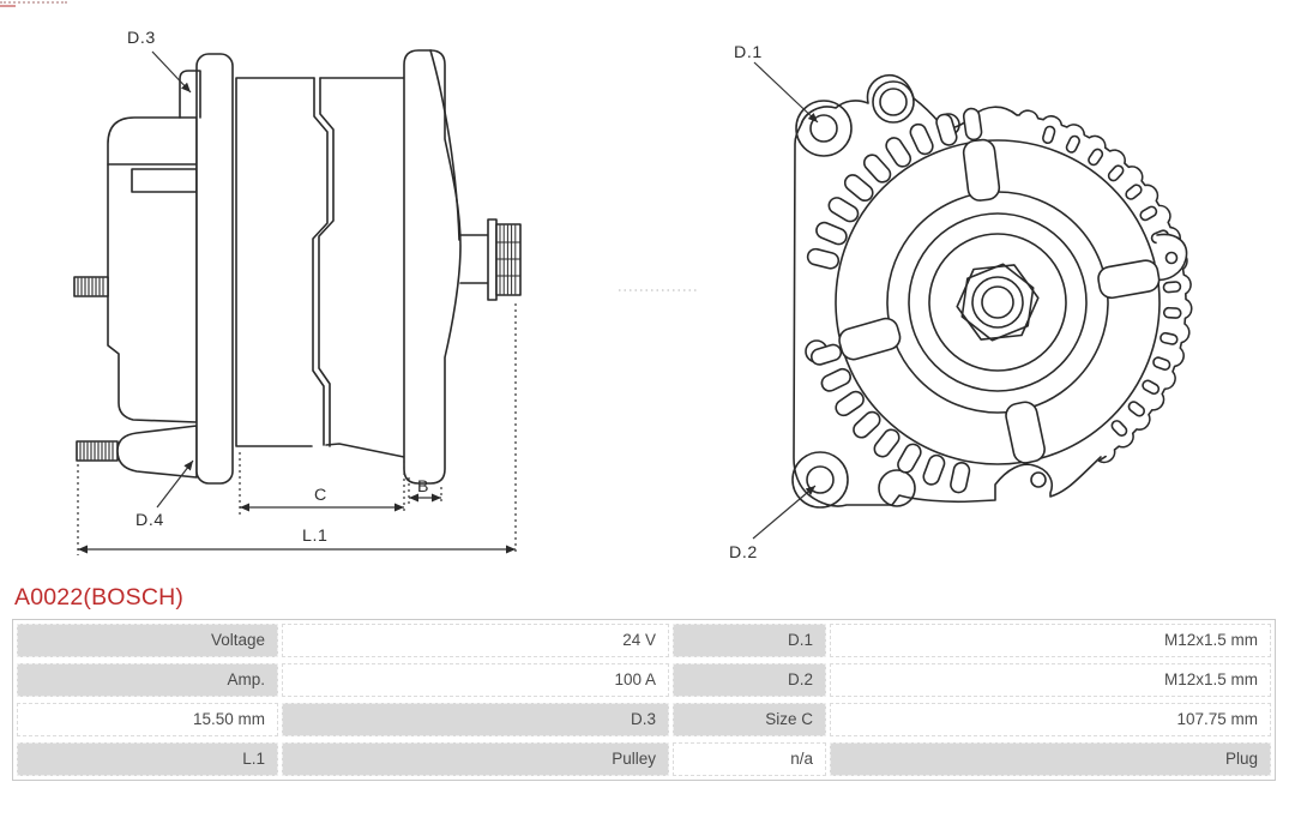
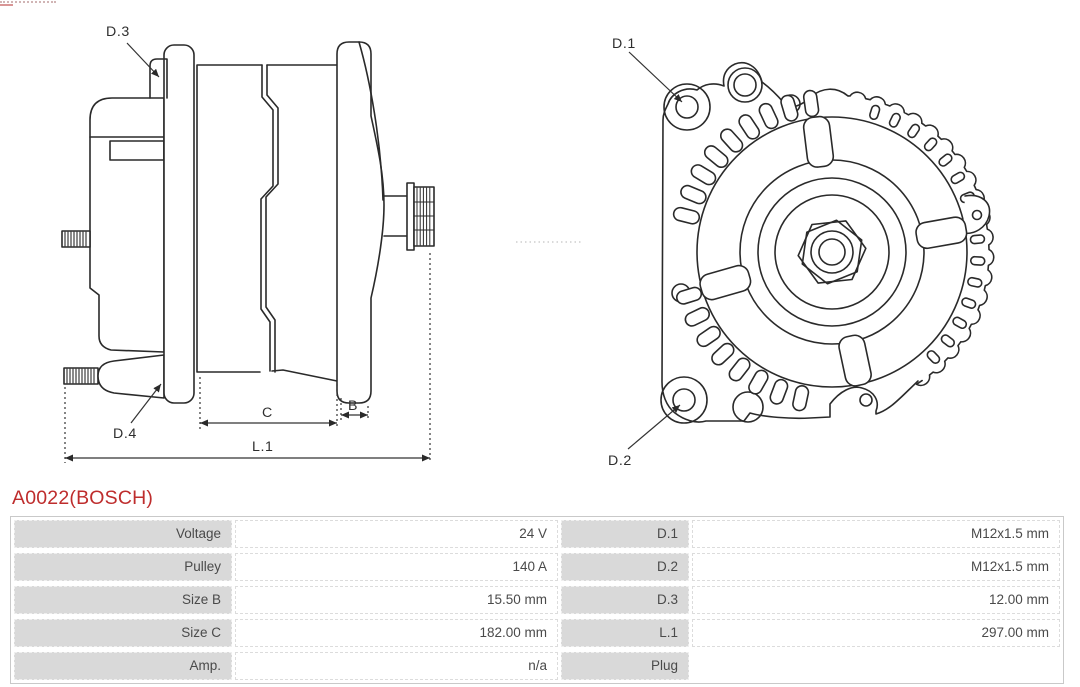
  D.3
  D.4
  C
  B
  L.1
  D.1
  D.2
  A0022(BOSCH)
  Voltage
  24 V
  D.1
  M12x1.5 mm
- Amp.
+ Pulley
- 100 A
+ 140 A
  D.2
  M12x1.5 mm
+ Size B
  15.50 mm
  D.3
+ 12.00 mm
  Size C
- 107.75 mm
+ 182.00 mm
  L.1
+ 297.00 mm
- Pulley
+ Amp.
  n/a
  Plug
